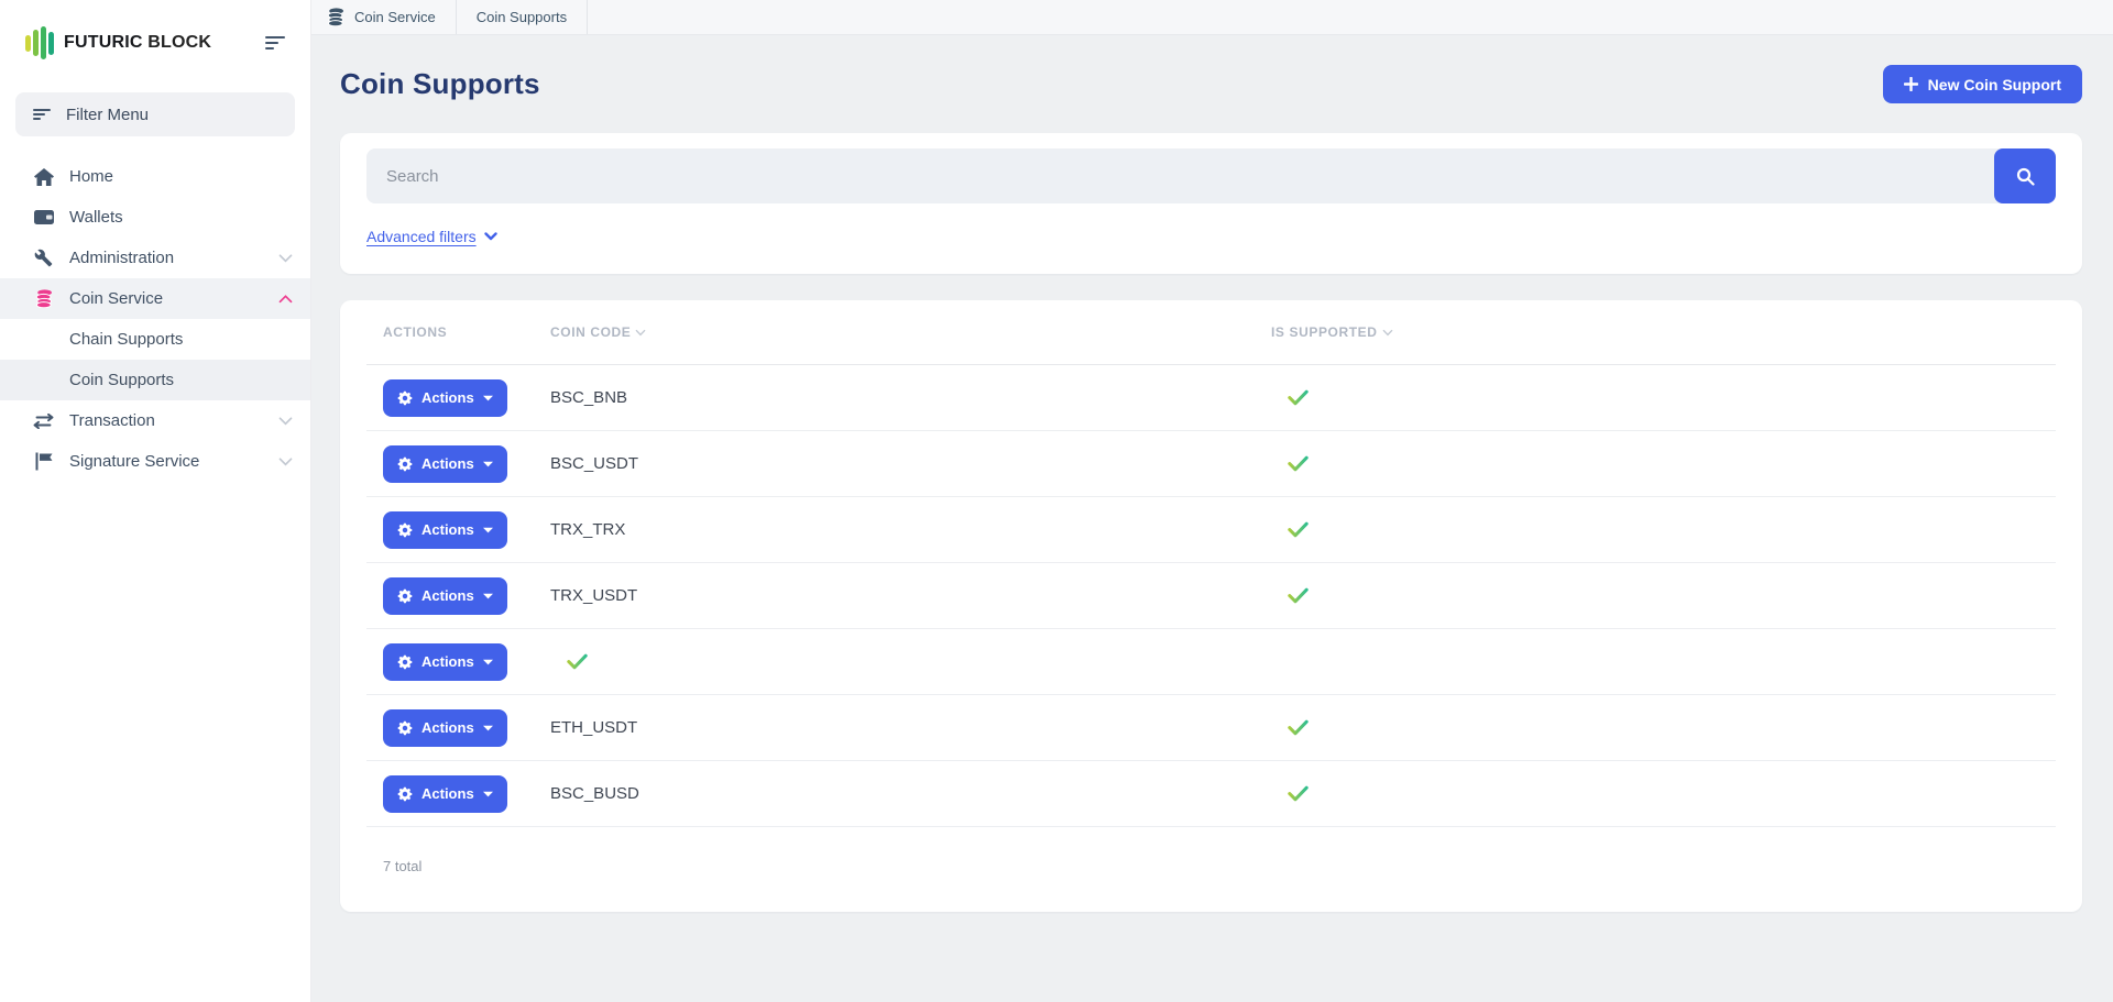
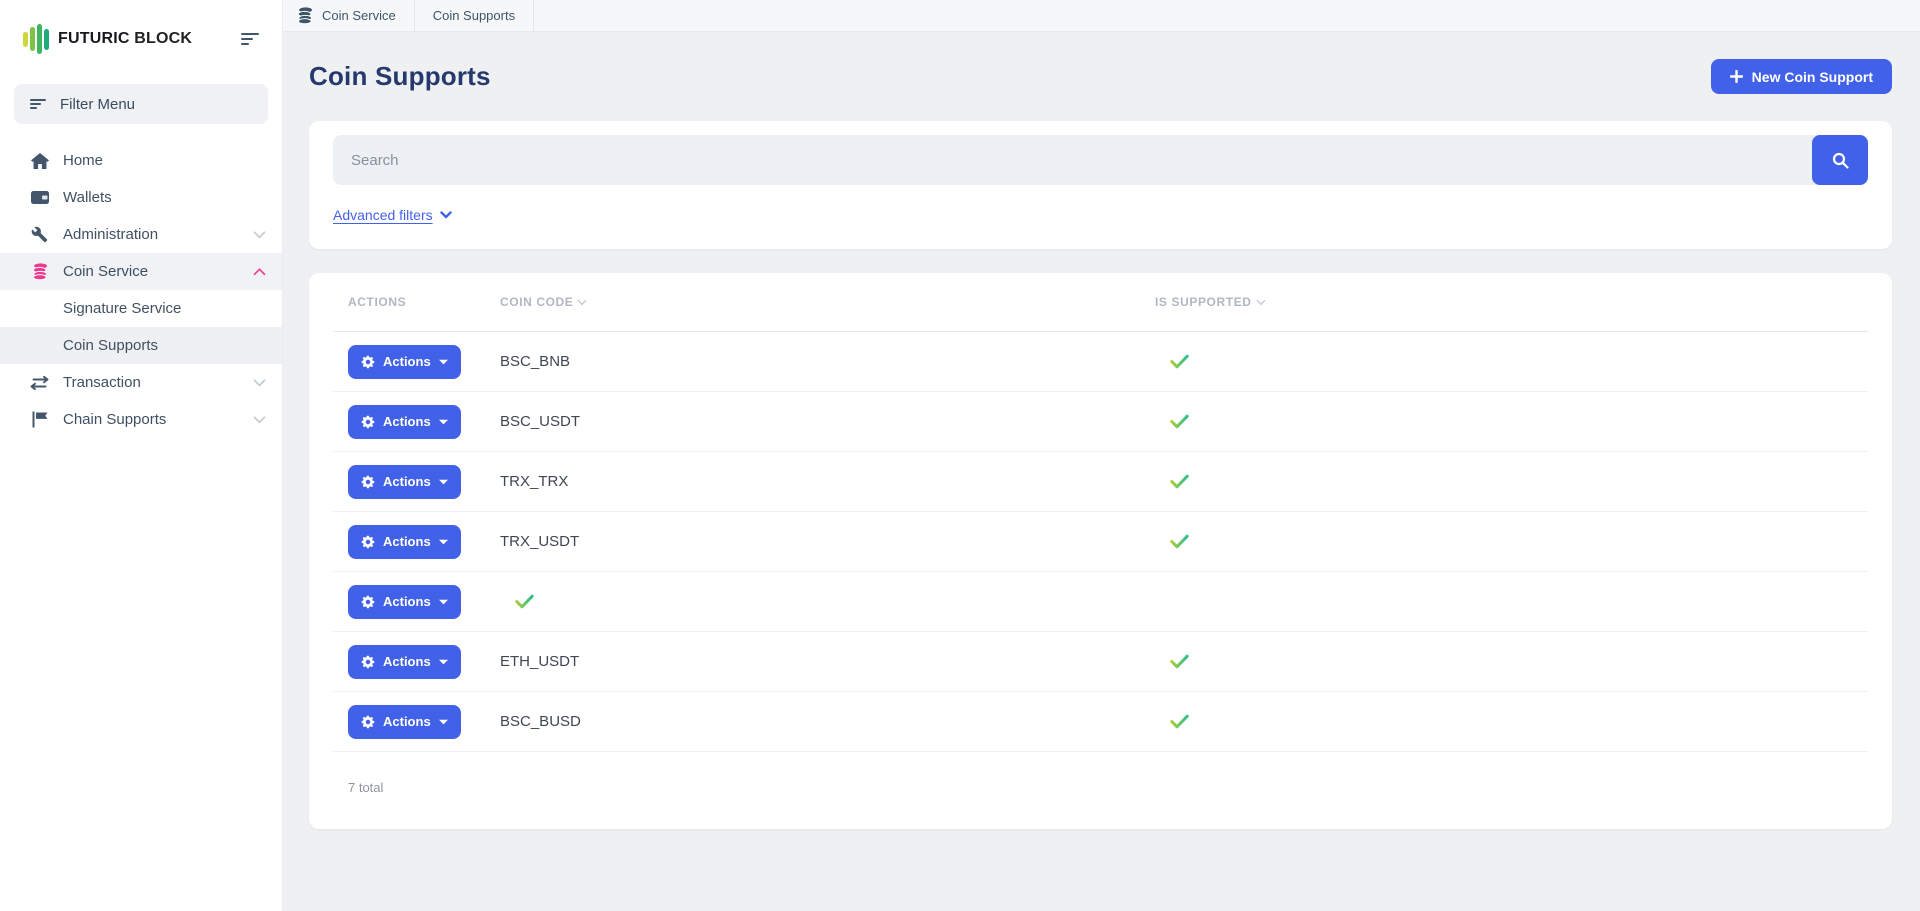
  FUTURIC BLOCK
  Filter Menu
  Home
  Wallets
  Administration
  Coin Service
- Chain Supports
+ Signature Service
  Coin Supports
  Transaction
- Signature Service
+ Chain Supports
  Coin Service
  Coin Supports
  Coin Supports
  New Coin Support
  Search
  Advanced filters
  ACTIONS
  COIN CODE
  IS SUPPORTED
  Actions
  BSC_BNB
  Actions
  BSC_USDT
  Actions
  TRX_TRX
  Actions
  TRX_USDT
  Actions
  Actions
  ETH_USDT
  Actions
  BSC_BUSD
  7 total
